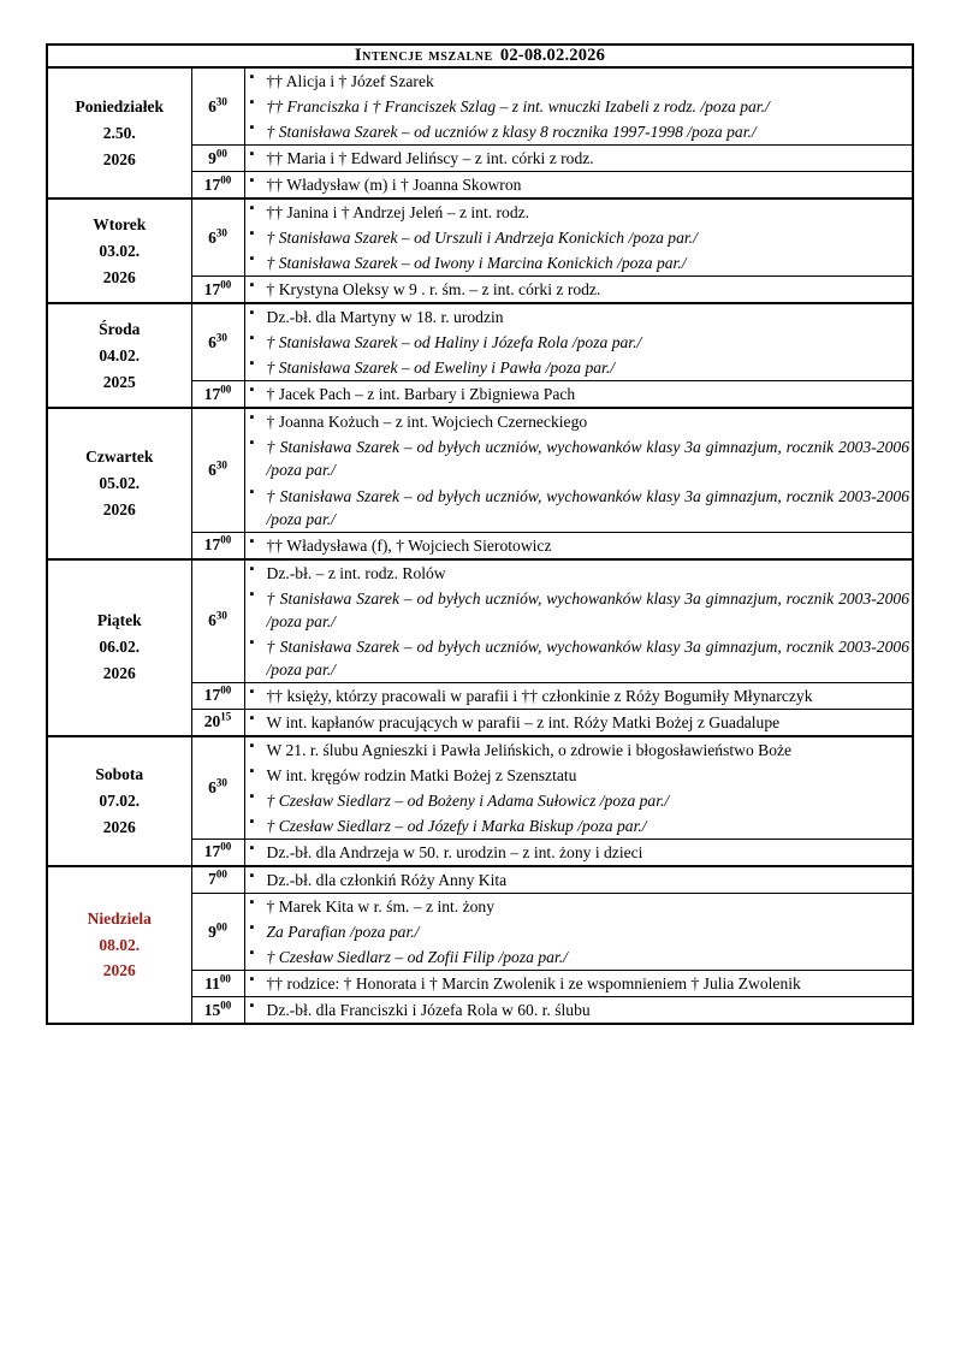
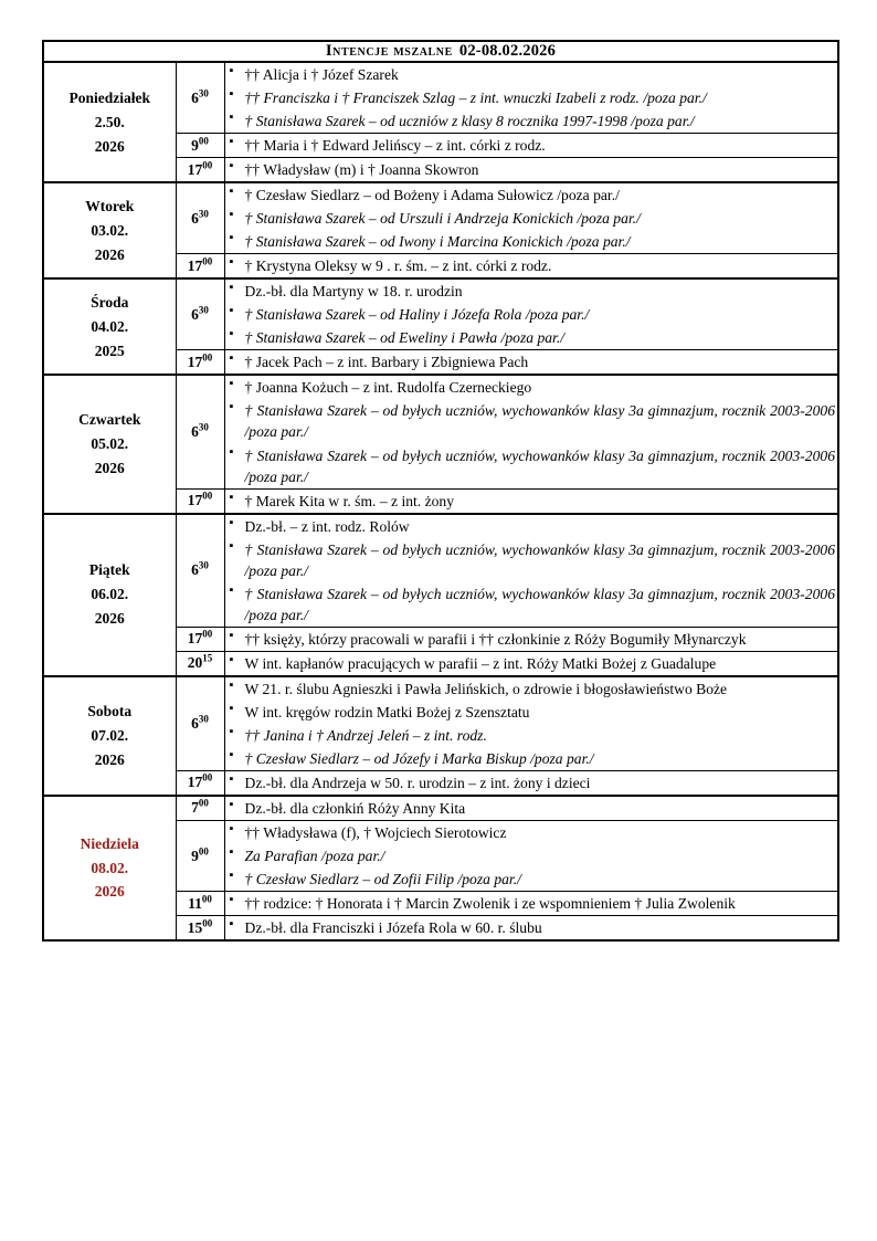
  Intencje mszalne 02-08.02.2026
  Poniedziałek2.50.2026	630	†† Alicja i † Józef Szarek†† Franciszka i † Franciszek Szlag – z int. wnuczki Izabeli z rodz. /poza par./† Stanisława Szarek – od uczniów z klasy 8 rocznika 1997-1998 /poza par./
  900	†† Maria i † Edward Jelińscy – z int. córki z rodz.
  1700	†† Władysław (m) i † Joanna Skowron
- Wtorek03.02.2026	630	†† Janina i † Andrzej Jeleń – z int. rodz.† Stanisława Szarek – od Urszuli i Andrzeja Konickich /poza par./† Stanisława Szarek – od Iwony i Marcina Konickich /poza par./
+ Wtorek03.02.2026	630	† Czesław Siedlarz – od Bożeny i Adama Sułowicz /poza par./† Stanisława Szarek – od Urszuli i Andrzeja Konickich /poza par./† Stanisława Szarek – od Iwony i Marcina Konickich /poza par./
  1700	† Krystyna Oleksy w 9 . r. śm. – z int. córki z rodz.
  Środa04.02.2025	630	Dz.-bł. dla Martyny w 18. r. urodzin† Stanisława Szarek – od Haliny i Józefa Rola /poza par./† Stanisława Szarek – od Eweliny i Pawła /poza par./
  1700	† Jacek Pach – z int. Barbary i Zbigniewa Pach
- Czwartek05.02.2026	630	† Joanna Kożuch – z int. Wojciech Czerneckiego† Stanisława Szarek – od byłych uczniów, wychowanków klasy 3a gimnazjum, rocznik 2003-2006 /poza par./† Stanisława Szarek – od byłych uczniów, wychowanków klasy 3a gimnazjum, rocznik 2003-2006 /poza par./
+ Czwartek05.02.2026	630	† Joanna Kożuch – z int. Rudolfa Czerneckiego† Stanisława Szarek – od byłych uczniów, wychowanków klasy 3a gimnazjum, rocznik 2003-2006 /poza par./† Stanisława Szarek – od byłych uczniów, wychowanków klasy 3a gimnazjum, rocznik 2003-2006 /poza par./
- 1700	†† Władysława (f), † Wojciech Sierotowicz
+ 1700	† Marek Kita w r. śm. – z int. żony
  Piątek06.02.2026	630	Dz.-bł. – z int. rodz. Rolów† Stanisława Szarek – od byłych uczniów, wychowanków klasy 3a gimnazjum, rocznik 2003-2006 /poza par./† Stanisława Szarek – od byłych uczniów, wychowanków klasy 3a gimnazjum, rocznik 2003-2006 /poza par./
  1700	†† księży, którzy pracowali w parafii i †† członkinie z Róży Bogumiły Młynarczyk
  2015	W int. kapłanów pracujących w parafii – z int. Róży Matki Bożej z Guadalupe
- Sobota07.02.2026	630	W 21. r. ślubu Agnieszki i Pawła Jelińskich, o zdrowie i błogosławieństwo BożeW int. kręgów rodzin Matki Bożej z Szensztatu† Czesław Siedlarz – od Bożeny i Adama Sułowicz /poza par./† Czesław Siedlarz – od Józefy i Marka Biskup /poza par./
+ Sobota07.02.2026	630	W 21. r. ślubu Agnieszki i Pawła Jelińskich, o zdrowie i błogosławieństwo BożeW int. kręgów rodzin Matki Bożej z Szensztatu†† Janina i † Andrzej Jeleń – z int. rodz.† Czesław Siedlarz – od Józefy i Marka Biskup /poza par./
  1700	Dz.-bł. dla Andrzeja w 50. r. urodzin – z int. żony i dzieci
  Niedziela08.02.2026	700	Dz.-bł. dla członkiń Róży Anny Kita
- 900	† Marek Kita w r. śm. – z int. żonyZa Parafian /poza par./† Czesław Siedlarz – od Zofii Filip /poza par./
+ 900	†† Władysława (f), † Wojciech SierotowiczZa Parafian /poza par./† Czesław Siedlarz – od Zofii Filip /poza par./
  1100	†† rodzice: † Honorata i † Marcin Zwolenik i ze wspomnieniem † Julia Zwolenik
  1500	Dz.-bł. dla Franciszki i Józefa Rola w 60. r. ślubu
